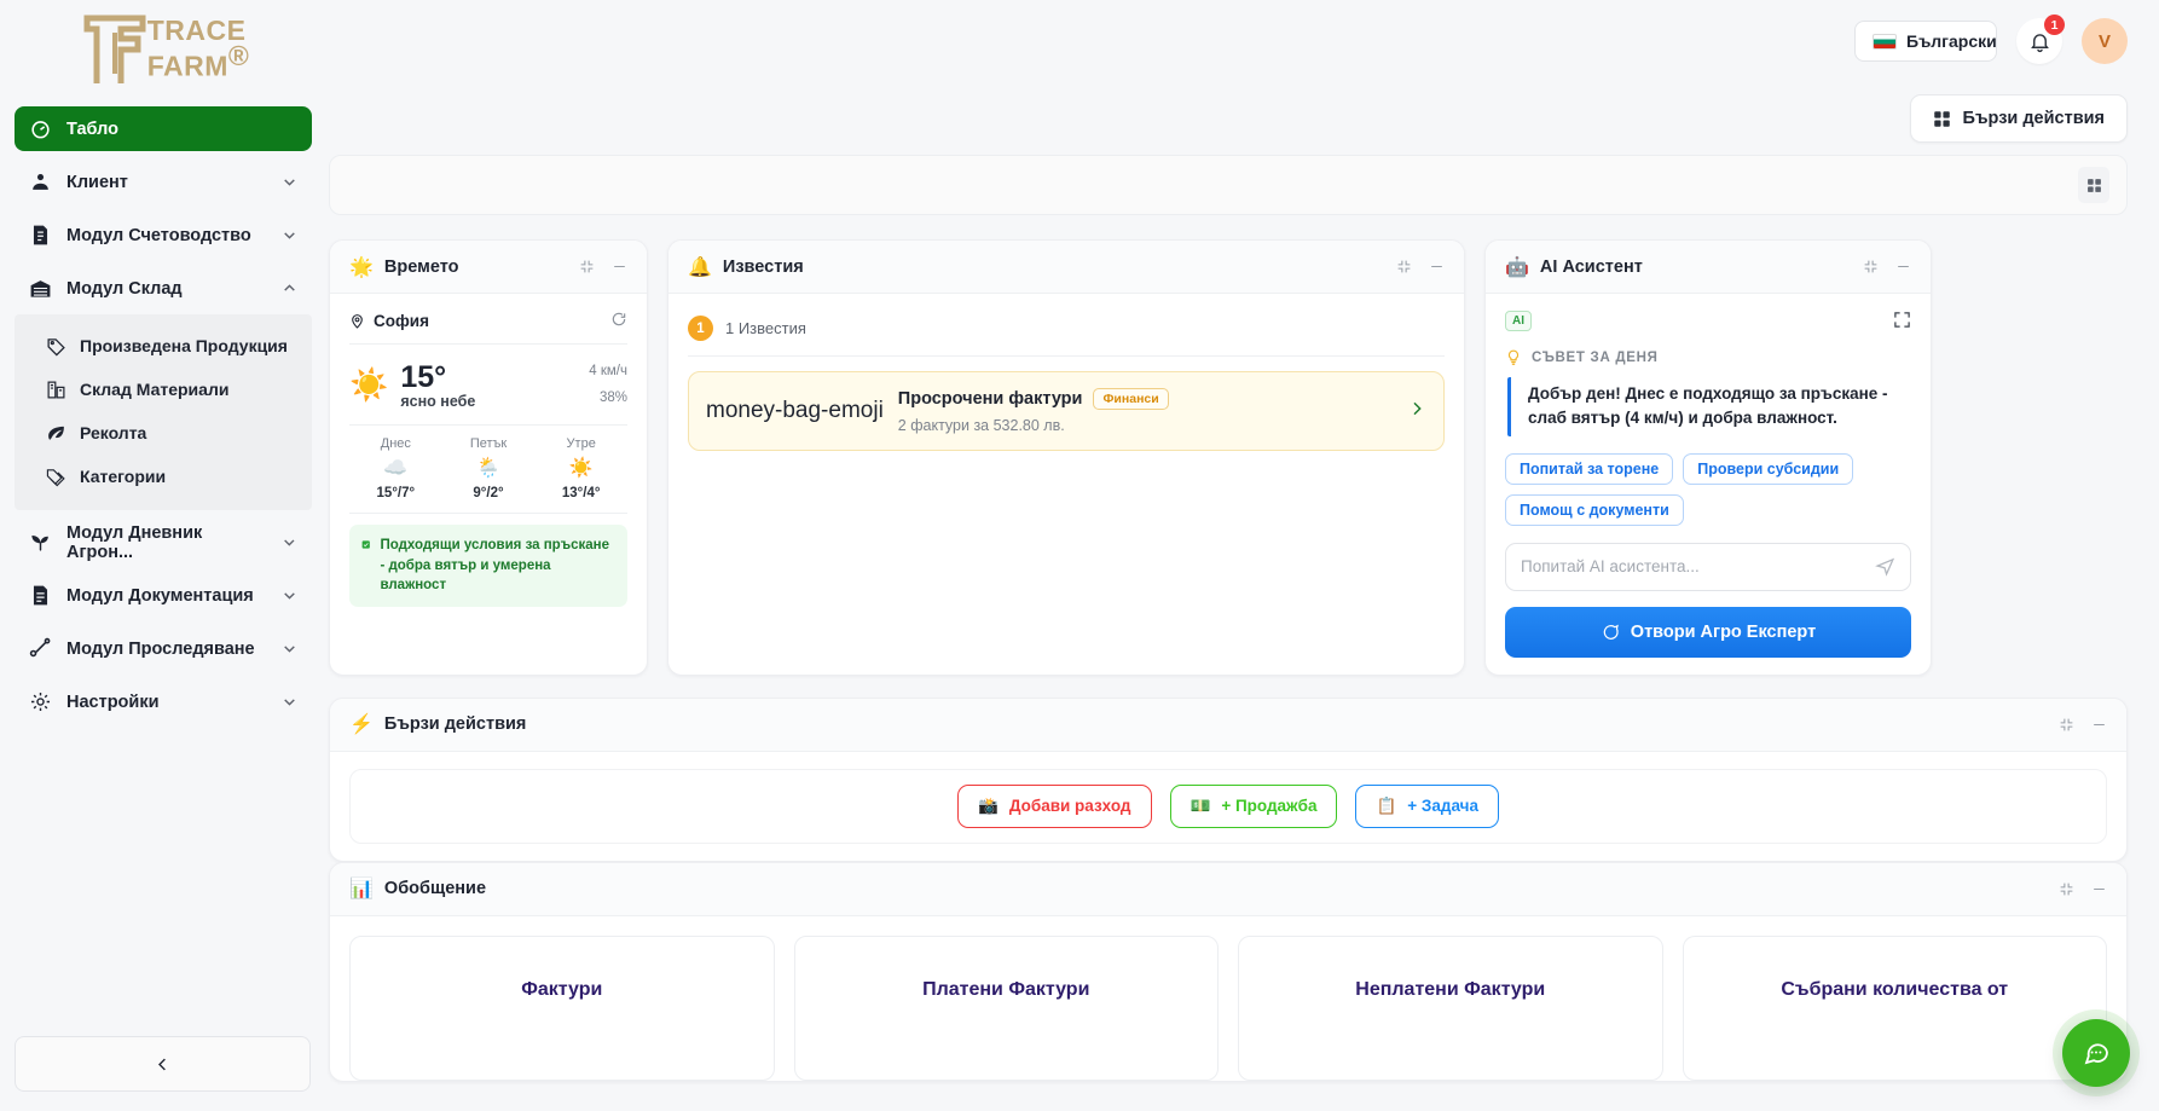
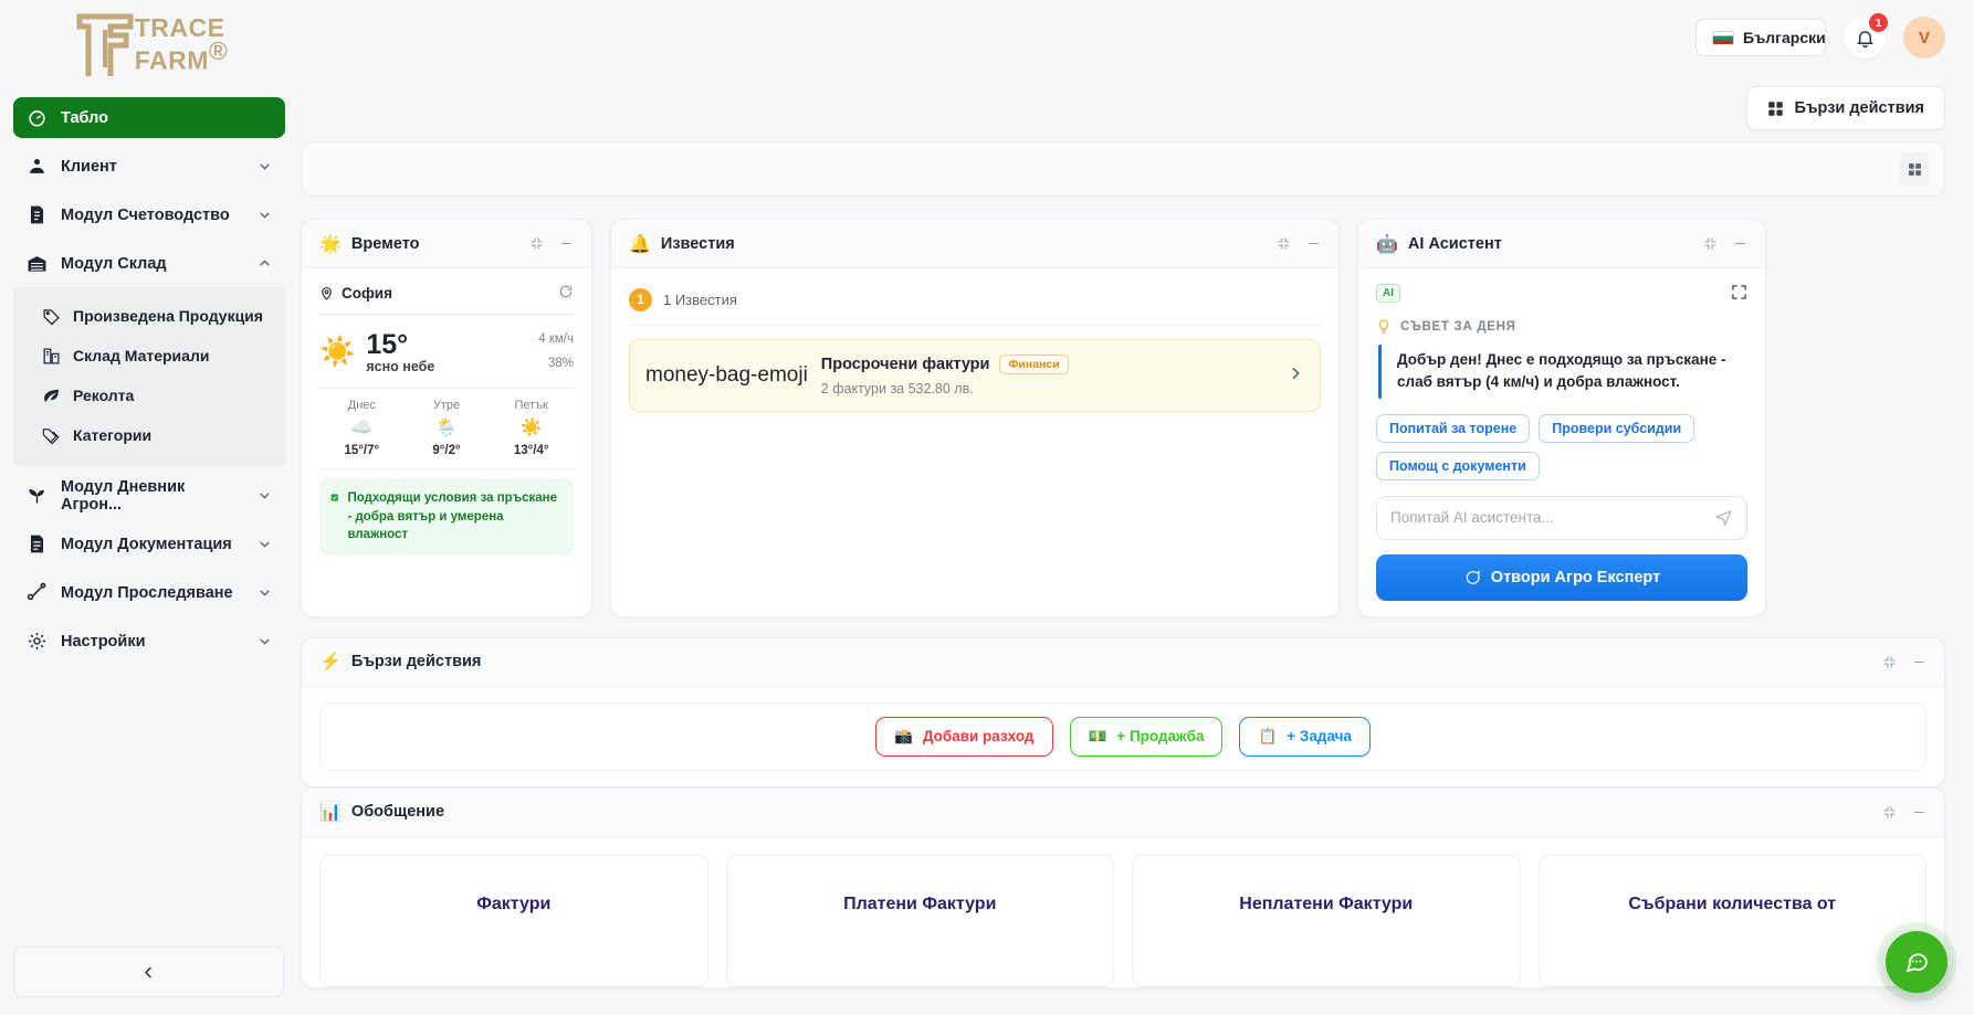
  TRACE
  FARM®
  Табло
  Клиент
  Модул Счетоводство
  Модул Склад
  Произведена Продукция
  Склад Материали
  Реколта
  Категории
  Модул Дневник Агрон...
  Модул Документация
  Модул Проследяване
  Настройки
  Български
  1
  V
  Бързи действия
  🌟
  Времето
  София
  ☀️
  15°
  ясно небе
  4 км/ч
  38%
  Днес
  ☁️
  15°/7°
- Петък
+ Утре
  🌦️
  9°/2°
- Утре
+ Петък
  ☀️
  13°/4°
  Подходящи условия за пръскане - добра вятър и умерена влажност
  🔔
  Известия
  1
  1 Известия
  money-bag-emoji
  Просрочени фактури
  Финанси
  2 фактури за 532.80 лв.
  🤖
  AI Асистент
  AI
  СЪВЕТ ЗА ДЕНЯ
  Добър ден! Днес е подходящо за пръскане - слаб вятър (4 км/ч) и добра влажност.
  Попитай за торене
  Провери субсидии
  Помощ с документи
  Попитай AI асистента...
  Отвори Агро Експерт
  ⚡
  Бързи действия
  📸
  Добави разход
  💵
  + Продажба
  📋
  + Задача
  📊
  Обобщение
  Фактури
  Платени Фактури
  Неплатени Фактури
  Събрани количества от
